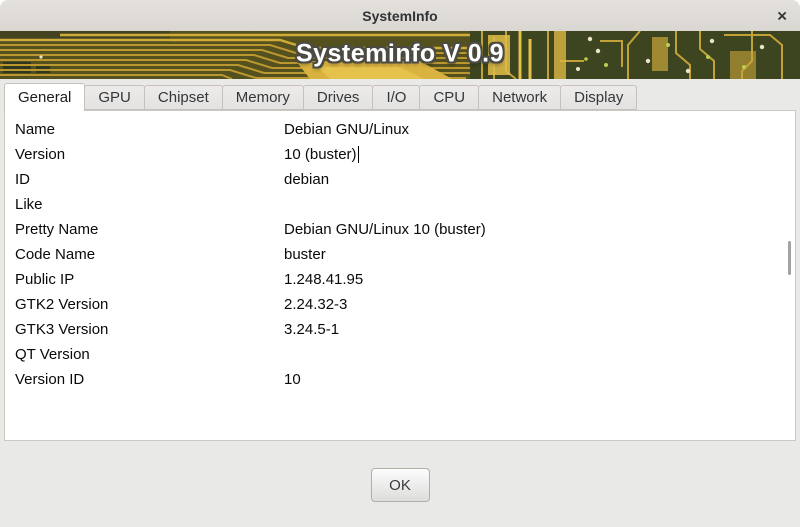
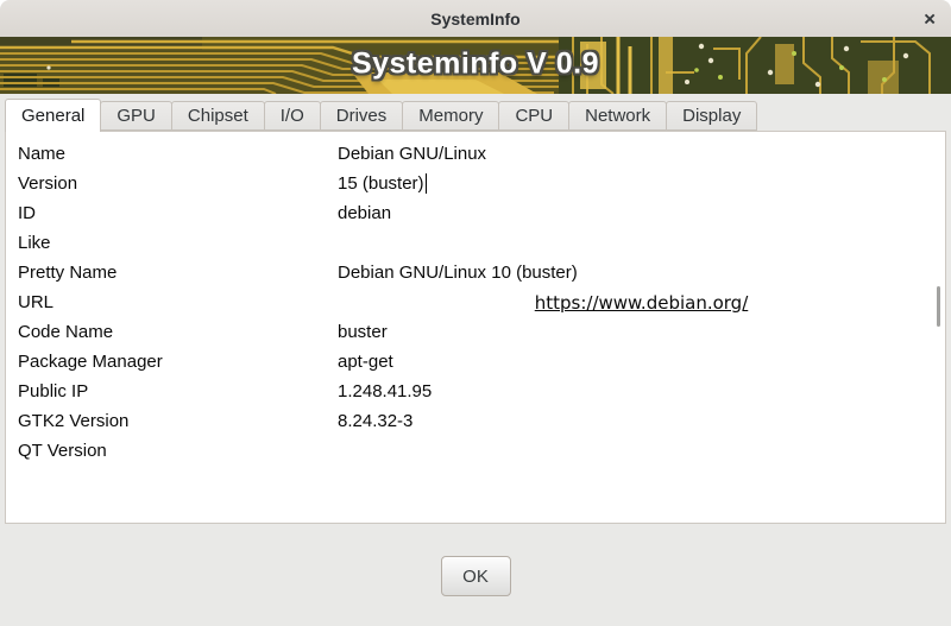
  SystemInfo
  ×
  Systeminfo V 0.9
  General
  GPU
  Chipset
- Memory
+ I/O
  Drives
- I/O
+ Memory
  CPU
  Network
  Display
  Name
  Debian GNU/Linux
  Version
- 10 (buster)
+ 15 (buster)
  ID
  debian
  Like
  Pretty Name
  Debian GNU/Linux 10 (buster)
+ URL
+ https://www.debian.org/
  Code Name
  buster
+ Package Manager
+ apt-get
  Public IP
  1.248.41.95
  GTK2 Version
- 2.24.32-3
+ 8.24.32-3
- GTK3 Version
- 3.24.5-1
  QT Version
- Version ID
- 10
  OK
